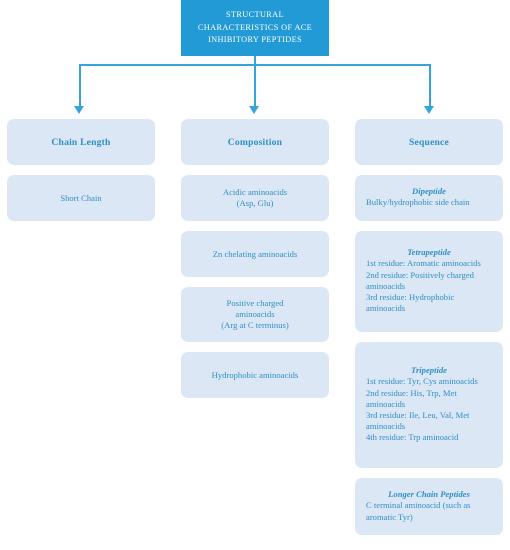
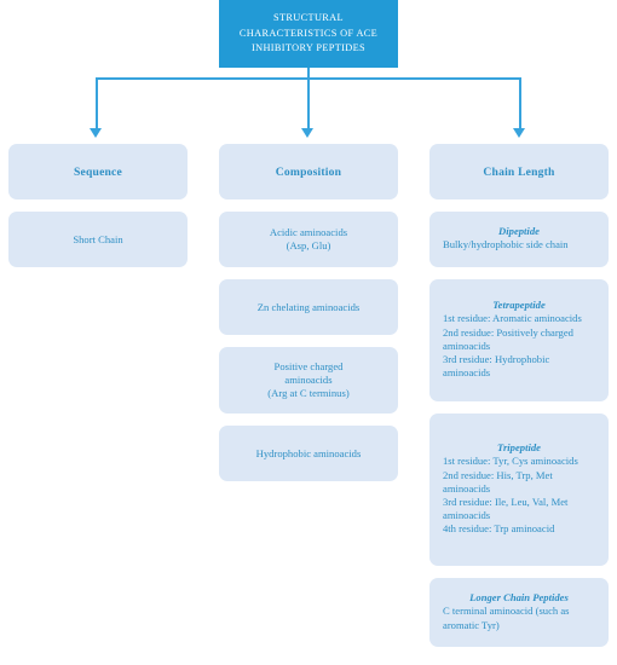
  STRUCTURAL
  CHARACTERISTICS OF ACE
  INHIBITORY PEPTIDES
- Chain Length
+ Sequence
  Short Chain
  Composition
  Acidic aminoacids
  (Asp, Glu)
  Zn chelating aminoacids
  Positive charged
  aminoacids
  (Arg at C terminus)
  Hydrophobic aminoacids
- Sequence
+ Chain Length
  Dipeptide
  Bulky/hydrophobic side chain
  Tetrapeptide
  1st residue: Aromatic aminoacids
  2nd residue: Positively charged aminoacids
  3rd residue: Hydrophobic aminoacids
  Tripeptide
  1st residue: Tyr, Cys aminoacids
  2nd residue: His, Trp, Met aminoacids
  3rd residue: Ile, Leu, Val, Met aminoacids
  4th residue: Trp aminoacid
  Longer Chain Peptides
  C terminal aminoacid (such as aromatic Tyr)
